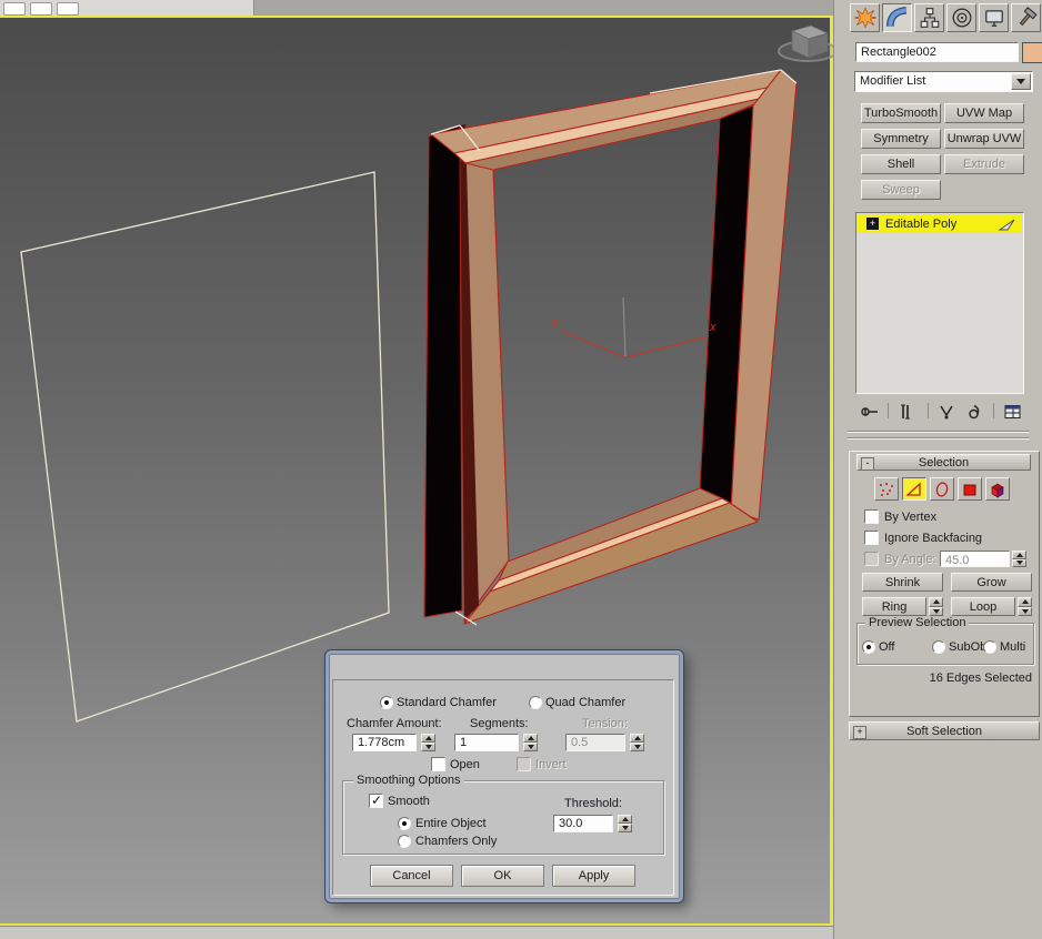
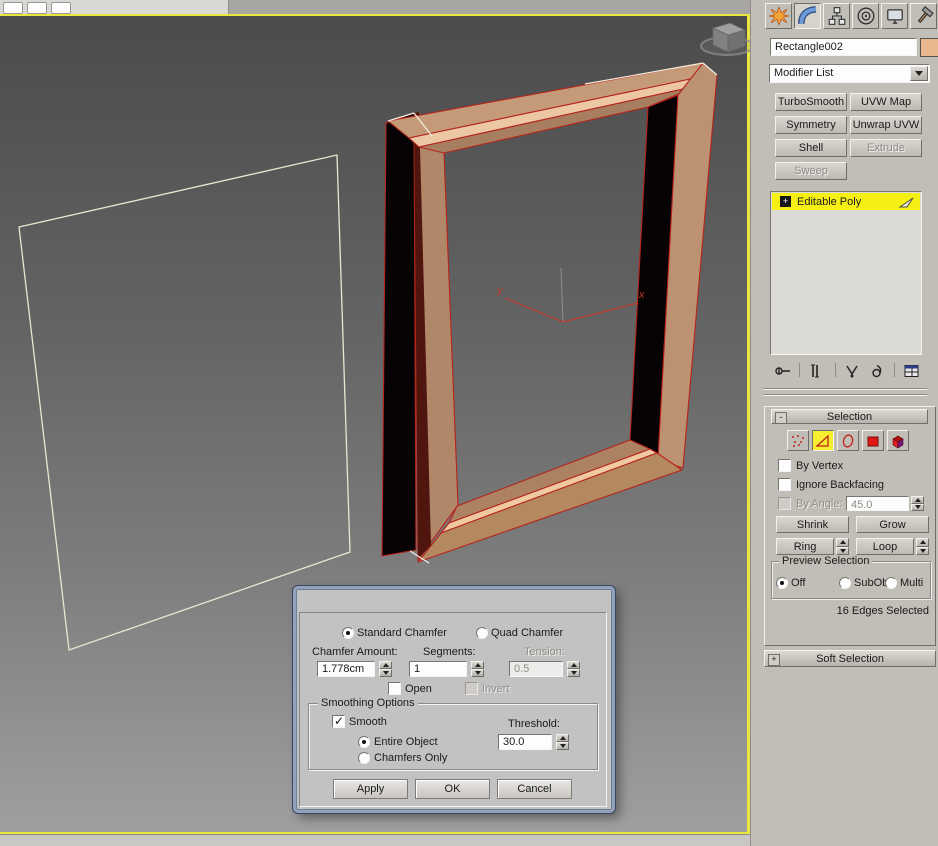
  y
  x
  Rectangle002
  Modifier List
  TurboSmooth
  UVW Map
  Symmetry
  Unwrap UVW
  Shell
  Extrude
  Sweep
  +
  Editable Poly
  -
  Selection
  By Vertex
  Ignore Backfacing
  By Angle:
  45.0
  Shrink
  Grow
  Ring
  Loop
  Preview Selection
  Off
  Multi
  16 Edges Selected
  +
  Soft Selection
  Standard Chamfer
  Quad Chamfer
  Chamfer Amount:
  Segments:
  Tension:
  1.778cm
  1
  0.5
  Open
  Invert
  Smoothing Options
  Smooth
  Threshold:
  Entire Object
  30.0
  Chamfers Only
- Cancel
+ Apply
  OK
- Apply
+ Cancel
